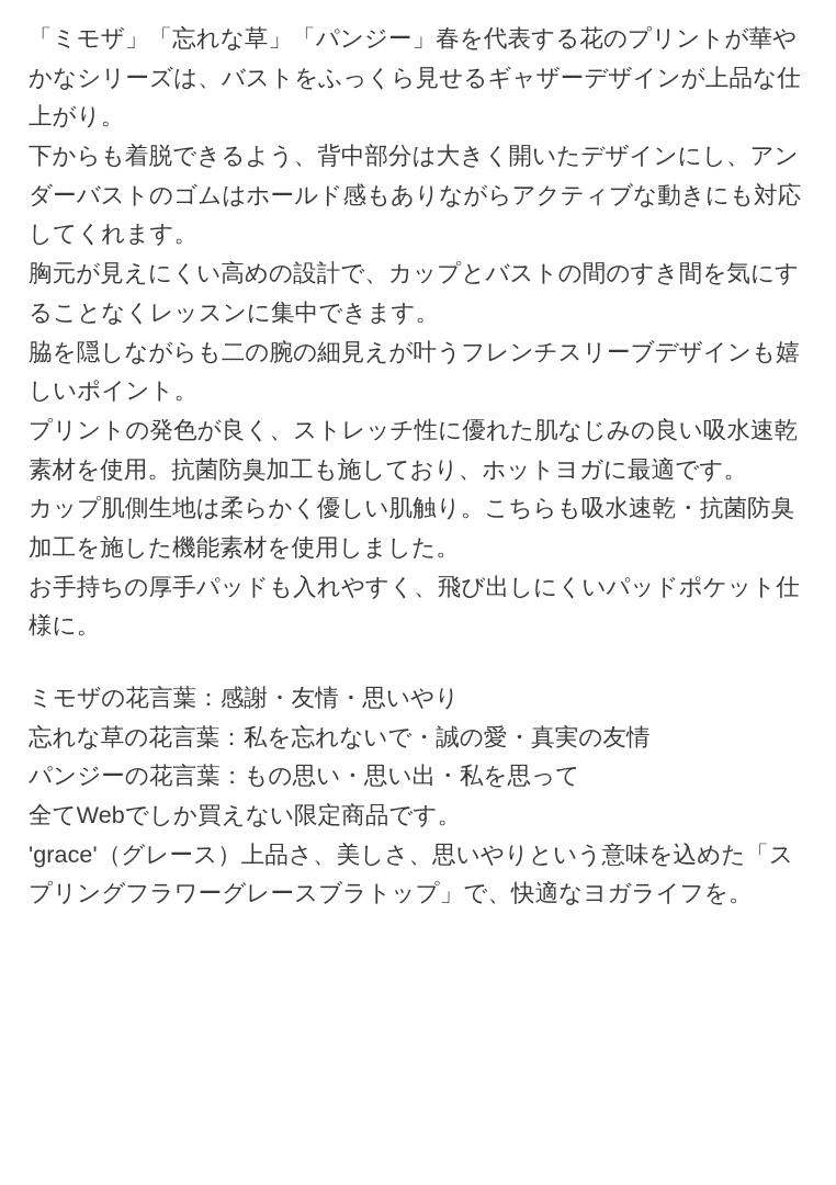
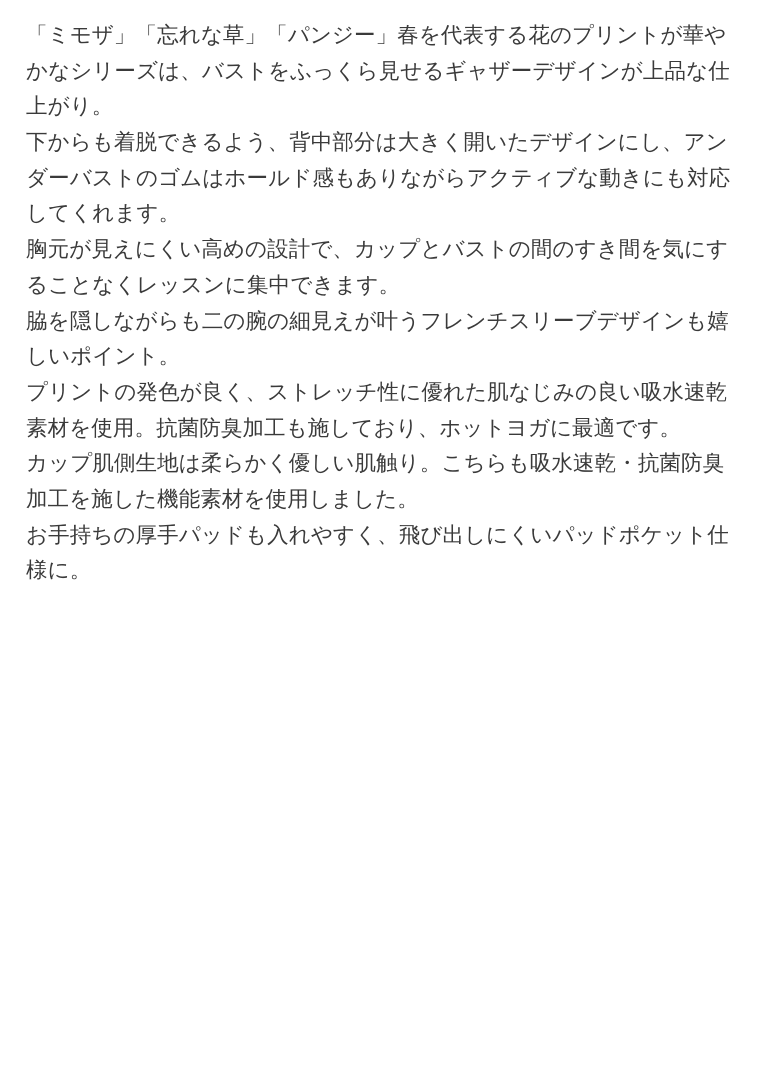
  「ミモザ」「忘れな草」「パンジー」春を代表する花のプリントが華やかなシリーズは、バストをふっくら見せるギャザーデザインが上品な仕上がり。
  下からも着脱できるよう、背中部分は大きく開いたデザインにし、アンダーバストのゴムはホールド感もありながらアクティブな動きにも対応してくれます。
  胸元が見えにくい高めの設計で、カップとバストの間のすき間を気にすることなくレッスンに集中できます。
  脇を隠しながらも二の腕の細見えが叶うフレンチスリーブデザインも嬉しいポイント。
  プリントの発色が良く、ストレッチ性に優れた肌なじみの良い吸水速乾素材を使用。抗菌防臭加工も施しており、ホットヨガに最適です。
  カップ肌側生地は柔らかく優しい肌触り。こちらも吸水速乾・抗菌防臭加工を施した機能素材を使用しました。
  お手持ちの厚手パッドも入れやすく、飛び出しにくいパッドポケット仕様に。
- ミモザの花言葉：感謝・友情・思いやり
- 忘れな草の花言葉：私を忘れないで・誠の愛・真実の友情
- パンジーの花言葉：もの思い・思い出・私を思って
- 全てWebでしか買えない限定商品です。
- 'grace'（グレース）上品さ、美しさ、思いやりという意味を込めた「スプリングフラワーグレースブラトップ」で、快適なヨガライフを。
